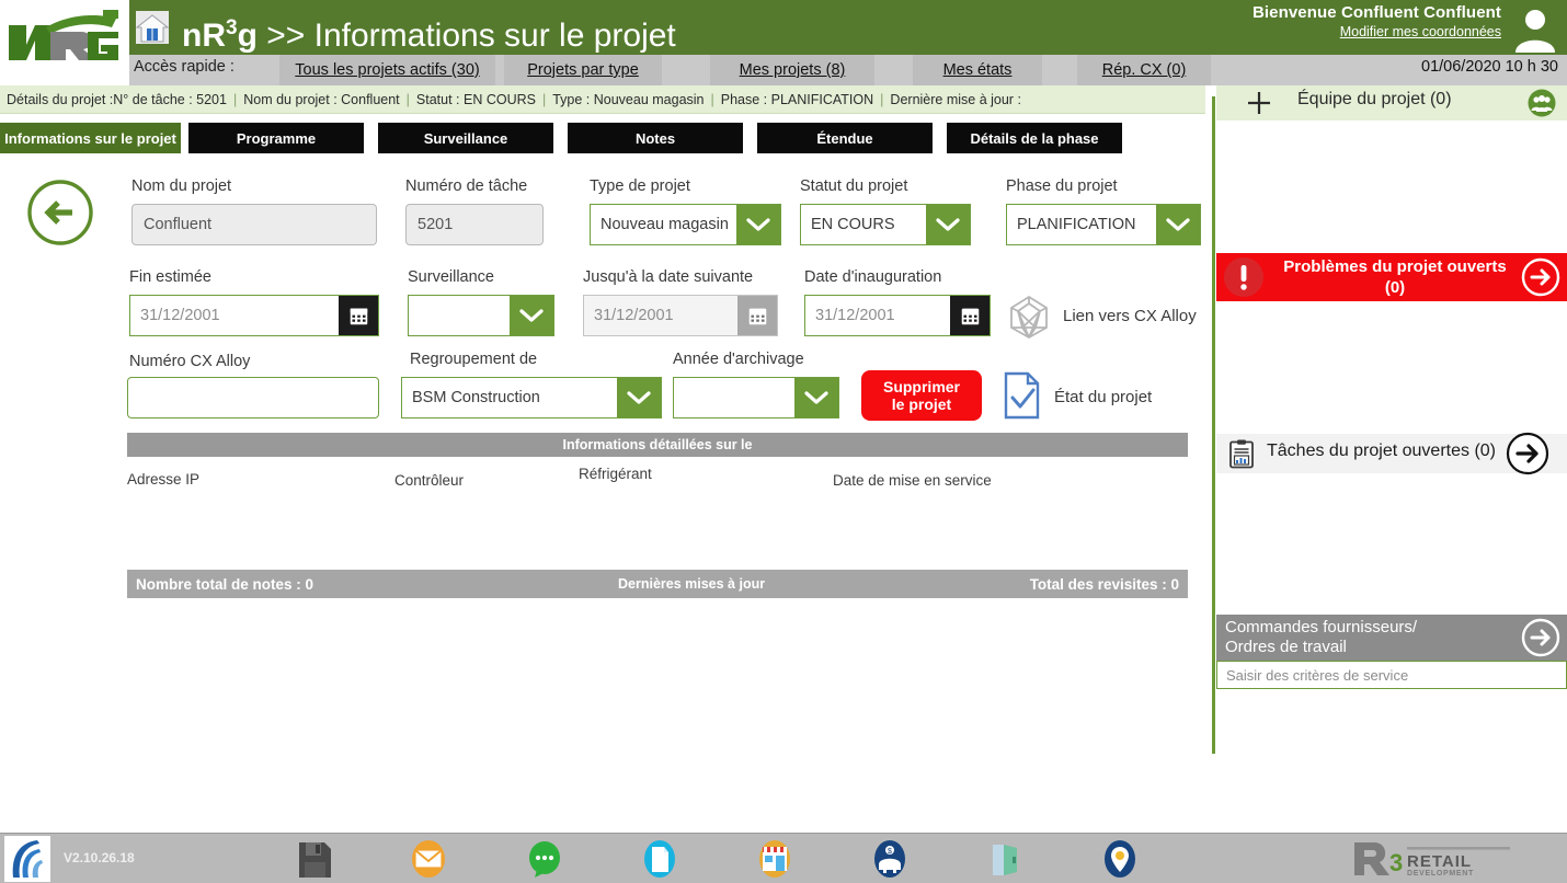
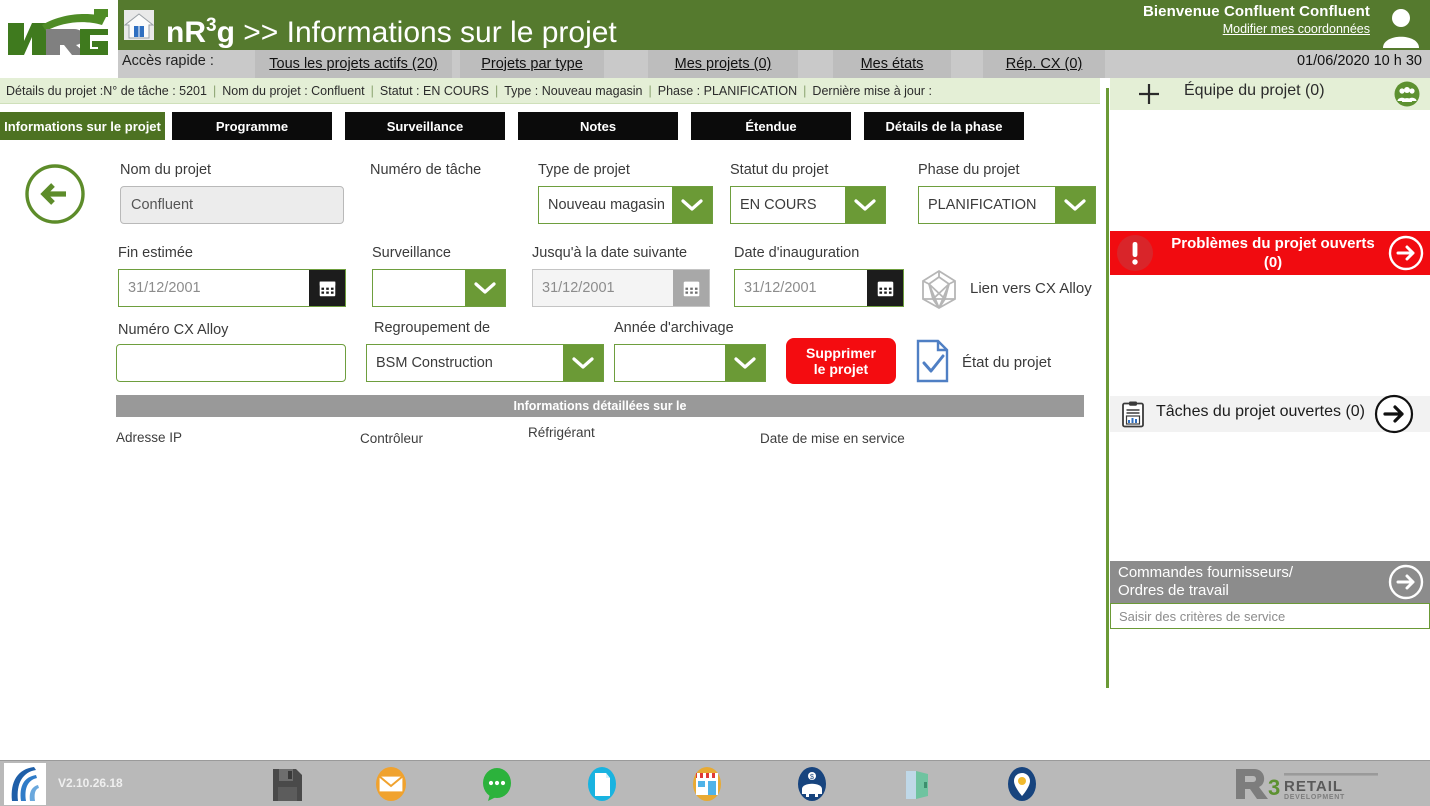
  nR3g >> Informations sur le projet
  Bienvenue Confluent Confluent
  Modifier mes coordonnées
  Accès rapide :
- Tous les projets actifs (30)
+ Tous les projets actifs (20)
  Projets par type
- Mes projets (8)
+ Mes projets (0)
  Mes états
  Rép. CX (0)
  01/06/2020 10 h 30
  Détails du projet :
  N° de tâche : 5201
  |
  Nom du projet : Confluent
  |
  Statut : EN COURS
  |
  Type : Nouveau magasin
  |
  Phase : PLANIFICATION
  |
  Dernière mise à jour :
  Informations sur le projet
  Programme
  Surveillance
  Notes
  Étendue
  Détails de la phase
  Nom du projet
  Numéro de tâche
  Type de projet
  Statut du projet
  Phase du projet
  Confluent
- 5201
  Nouveau magasin
  EN COURS
  PLANIFICATION
  Fin estimée
  Surveillance
  Jusqu'à la date suivante
  Date d'inauguration
  31/12/2001
  31/12/2001
  31/12/2001
  Lien vers CX Alloy
  Numéro CX Alloy
  Regroupement de
  Année d'archivage
  BSM Construction
  Supprimer
  le projet
  État du projet
  Informations détaillées sur le
  Adresse IP
  Contrôleur
  Réfrigérant
  Date de mise en service
- Nombre total de notes : 0
- Dernières mises à jour
- Total des revisites : 0
  Équipe du projet (0)
  Problèmes du projet ouverts (0)
  Tâches du projet ouvertes (0)
  Commandes fournisseurs/
  Ordres de travail
  Saisir des critères de service
  V2.10.26.18
  3
  RETAIL
